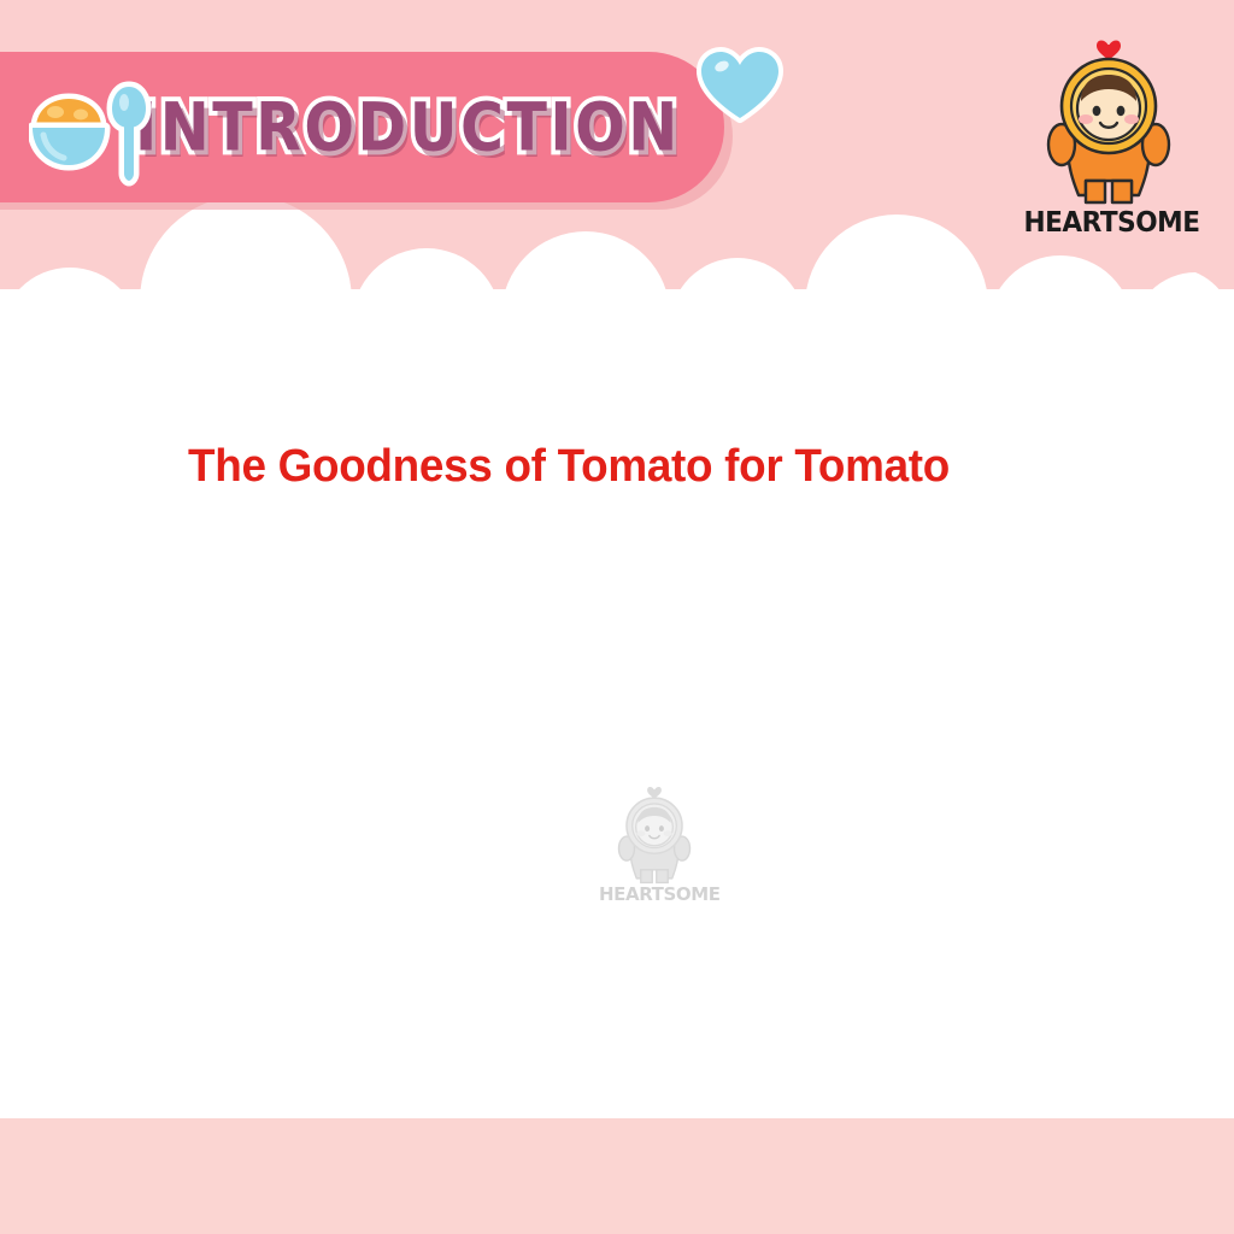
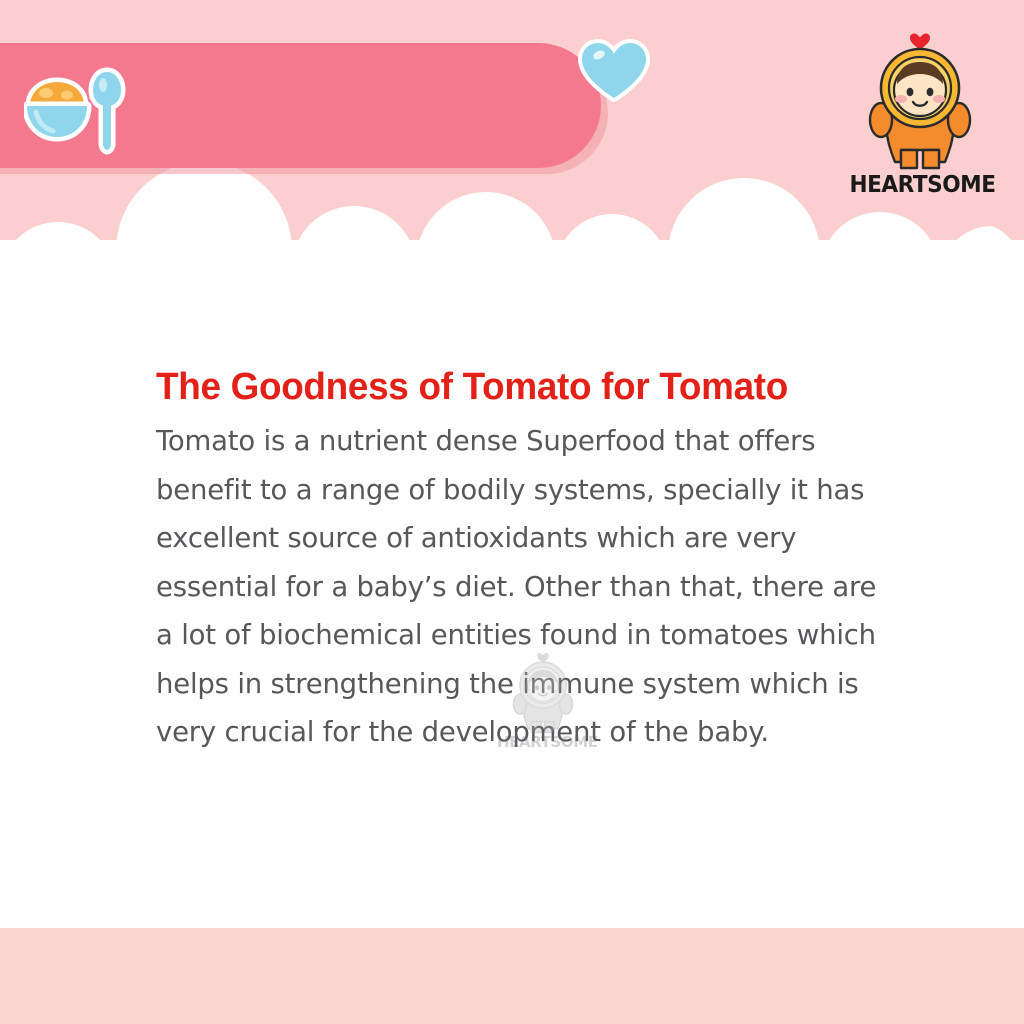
- INTRODUCTION
  HEARTSOME
  The Goodness of Tomato for Tomato
+ Tomato is a nutrient dense Superfood that offers benefit to a range of bodily systems, specially it has excellent source of antioxidants which are very essential for a baby’s diet. Other than that, there are a lot of biochemical entities found in tomatoes which helps in strengthening the immune system which is very crucial for the development of the baby.
  HEARTSOME
